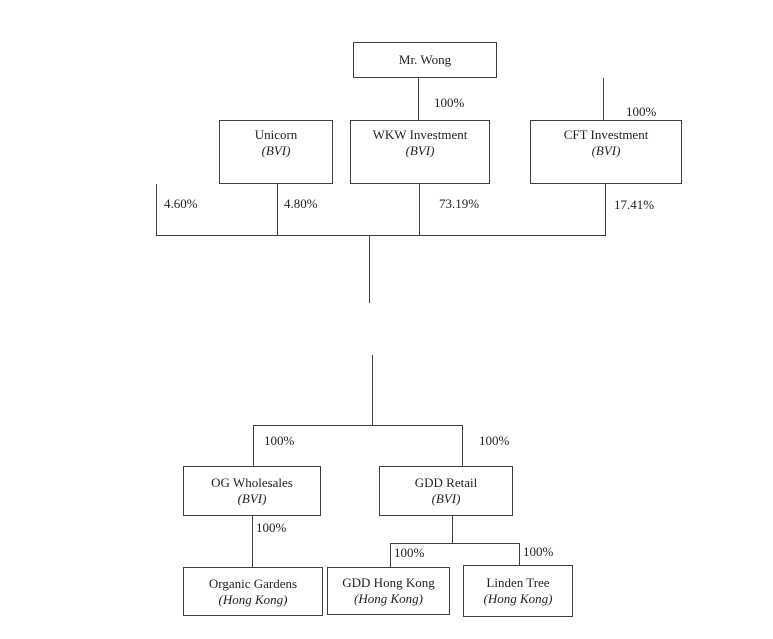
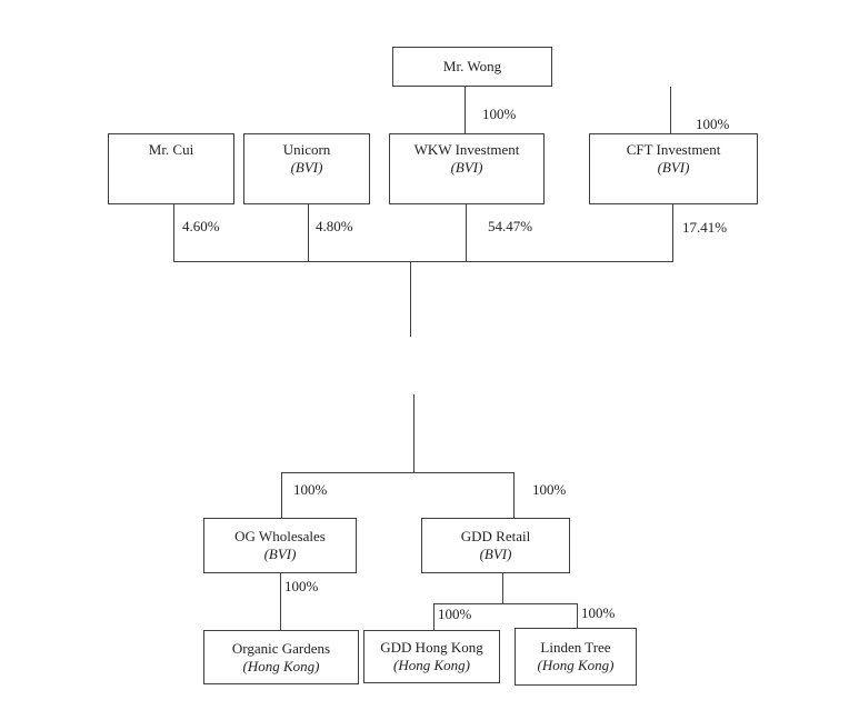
  100%
  100%
  4.60%
  4.80%
- 73.19%
+ 54.47%
  17.41%
  100%
  100%
  100%
  100%
  100%
  Mr. Wong
+ Mr. Cui
  Unicorn
  (BVI)
  WKW Investment
  (BVI)
  CFT Investment
  (BVI)
  OG Wholesales
  (BVI)
  GDD Retail
  (BVI)
  Organic Gardens
  (Hong Kong)
  GDD Hong Kong
  (Hong Kong)
  Linden Tree
  (Hong Kong)
